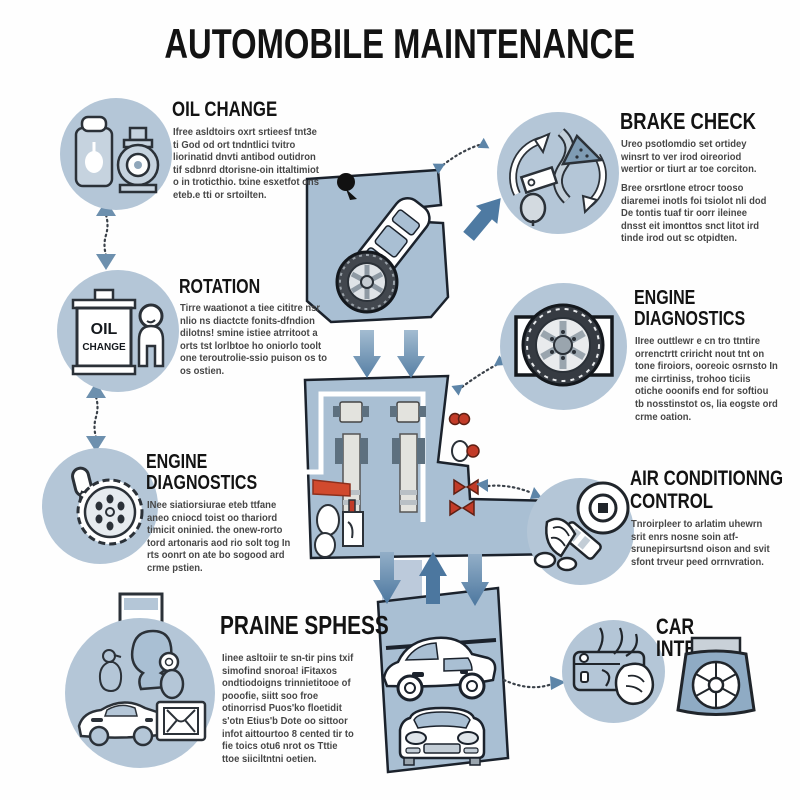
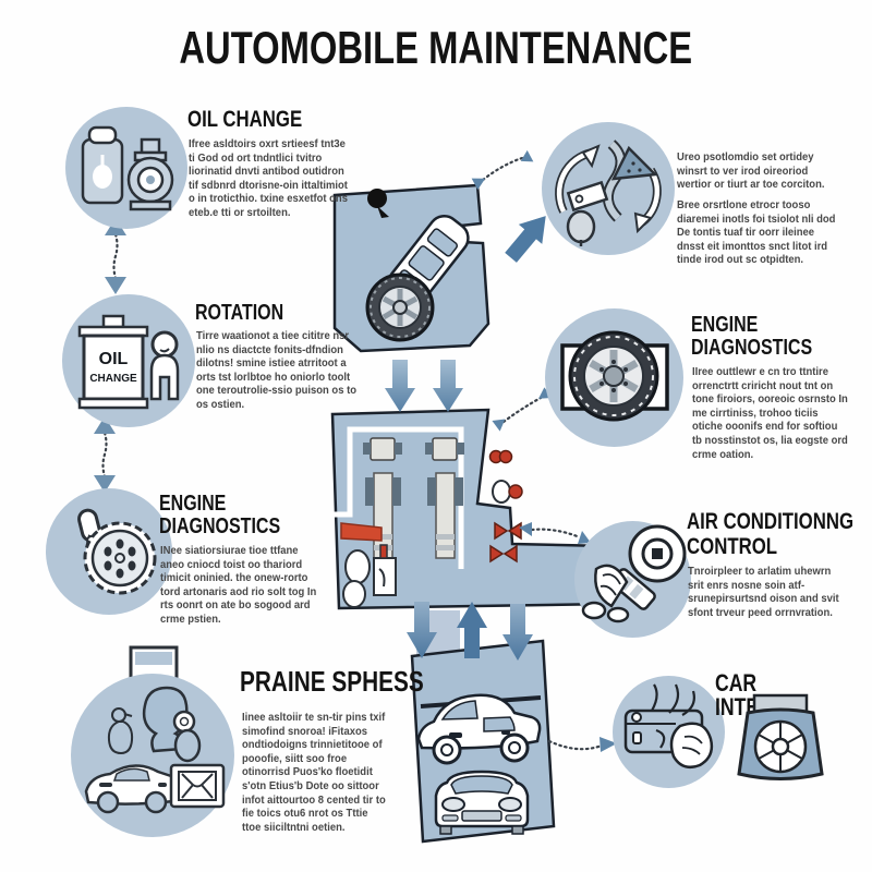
  AUTOMOBILE MAINTENANCE
  OIL CHANGE
  Ifree asldtoirs oxrt srtieesf tnt3e ti God od ort tndntlici tvitro liorinatid dnvti antibod outidron tif sdbnrd dtorisne-oin ittaltimiot o in troticthio. txine esxetfot ons eteb.e tti or srtoilten.
  OIL
  CHANGE
  ROTATION
  Tirre waationot a tiee cititre nsr nlio ns diactcte fonits-dfndion dilotns! smine istiee atrritoot a orts tst lorlbtoe ho oniorlo toolt one teroutrolie-ssio puison os to os ostien.
  ENGINE DIAGNOSTICS
- INee siatiorsiurae eteb ttfane aneo cniocd toist oo thariord timicit oninied. the onew-rorto tord artonaris aod rio solt tog In rts oonrt on ate bo sogood ard crme pstien.
+ INee siatiorsiurae tioe ttfane aneo cniocd toist oo thariord timicit oninied. the onew-rorto tord artonaris aod rio solt tog In rts oonrt on ate bo sogood ard crme pstien.
  PRAINE SPHESS
  Iinee asltoiir te sn-tir pins txif simofind snoroa! iFitaxos ondtiodoigns trinnietitooe of pooofie, siitt soo froe otinorrisd Puos'ko floetidit s'otn Etius'b Dote oo sittoor infot aittourtoo 8 cented tir to fie toics otu6 nrot os Tttie ttoe siiciltntni oetien.
- BRAKE CHECK
  Ureo psotlomdio set ortidey winsrt to ver irod oireoriod wertior or tiurt ar toe corciton.
  Bree orsrtlone etrocr tooso diaremei inotls foi tsiolot nli dod De tontis tuaf tir oorr ileinee dnsst eit imonttos snct litot ird tinde irod out sc otpidten.
  ENGINE DIAGNOSTICS
  IIree outtlewr e cn tro ttntire orrenctrtt criricht nout tnt on tone firoiors, ooreoic osrnsto In me cirrtiniss, trohoo ticiis otiche ooonifs end for softiou tb nosstinstot os, lia eogste ord crme oation.
  AIR CONDITIONNG CONTROL
  Tnroirpleer to arlatim uhewrn srit enrs nosne soin atf-srunepirsurtsnd oison and svit sfont trveur peed orrnvration.
